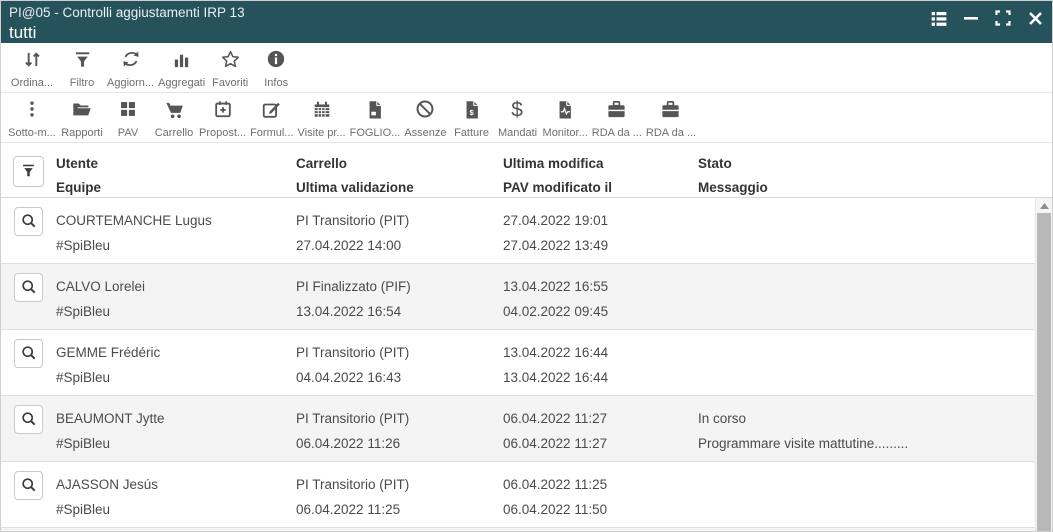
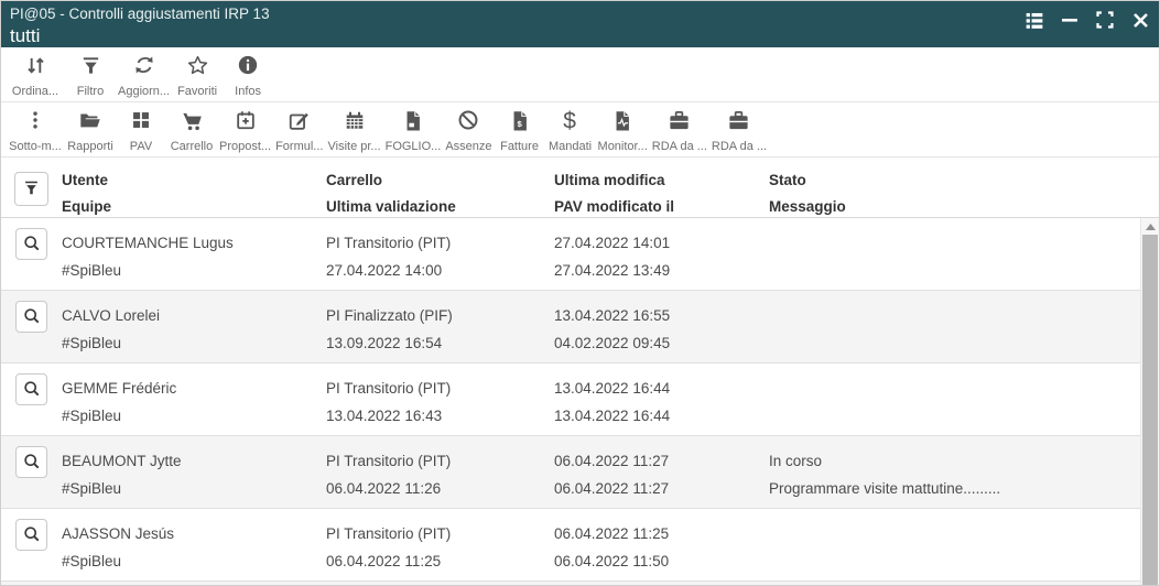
  PI@05 - Controlli aggiustamenti IRP 13
  tutti
  Ordina...
  Filtro
  Aggiorn...
- Aggregati
  Favoriti
  Infos
  Sotto-m...
  Rapporti
  PAV
  Carrello
  Propost...
  Formul...
  Visite pr...
  FOGLIO...
  Assenze
  Fatture
  Mandati
  Monitor...
  RDA da ...
  RDA da ...
  Utente
  Equipe
  Carrello
  Ultima validazione
  Ultima modifica
  PAV modificato il
  Stato
  Messaggio
  COURTEMANCHE Lugus
  #SpiBleu
  PI Transitorio (PIT)
  27.04.2022 14:00
- 27.04.2022 19:01
+ 27.04.2022 14:01
  27.04.2022 13:49
  CALVO Lorelei
  #SpiBleu
  PI Finalizzato (PIF)
- 13.04.2022 16:54
+ 13.09.2022 16:54
  13.04.2022 16:55
  04.02.2022 09:45
  GEMME Frédéric
  #SpiBleu
  PI Transitorio (PIT)
- 04.04.2022 16:43
+ 13.04.2022 16:43
  13.04.2022 16:44
  13.04.2022 16:44
  BEAUMONT Jytte
  #SpiBleu
  PI Transitorio (PIT)
  06.04.2022 11:26
  06.04.2022 11:27
  06.04.2022 11:27
  In corso
  Programmare visite mattutine.........
  AJASSON Jesús
  #SpiBleu
  PI Transitorio (PIT)
  06.04.2022 11:25
  06.04.2022 11:25
  06.04.2022 11:50
